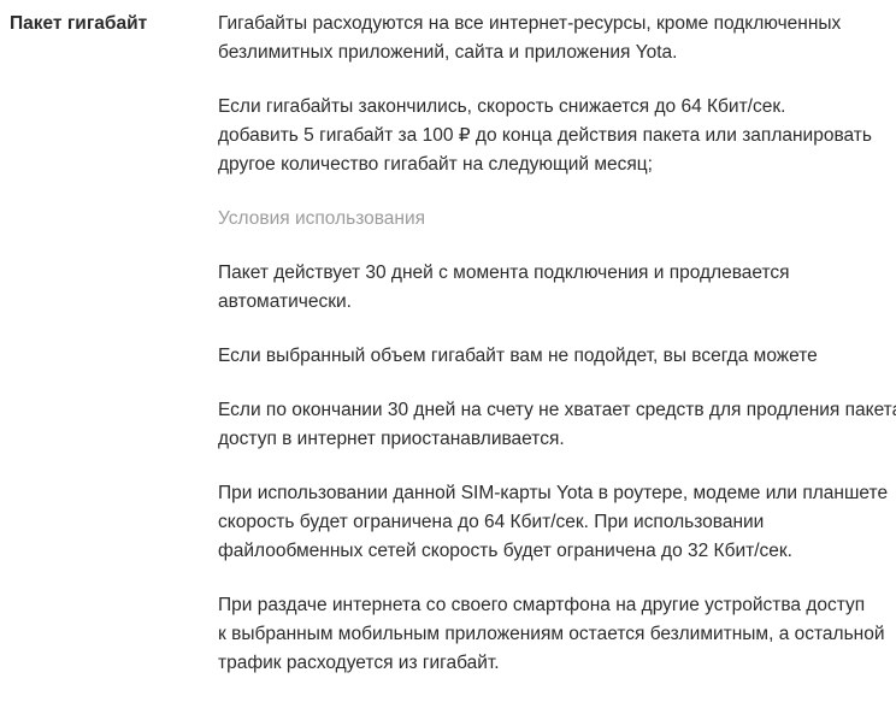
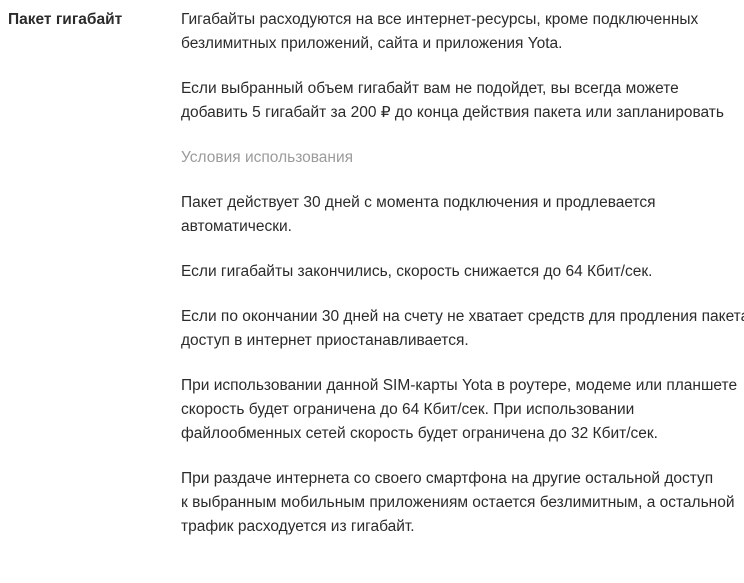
  Пакет гигабайт
  Гигабайты расходуются на все интернет-ресурсы, кроме подключенных
  безлимитных приложений, сайта и приложения Yota.
- Если гигабайты закончились, скорость снижается до 64 Кбит/сек.
+ Если выбранный объем гигабайт вам не подойдет, вы всегда можете
- добавить 5 гигабайт за 100 ₽ до конца действия пакета или запланировать
+ добавить 5 гигабайт за 200 ₽ до конца действия пакета или запланировать
- другое количество гигабайт на следующий месяц;
  Условия использования
  Пакет действует 30 дней с момента подключения и продлевается
  автоматически.
- Если выбранный объем гигабайт вам не подойдет, вы всегда можете
+ Если гигабайты закончились, скорость снижается до 64 Кбит/сек.
  Если по окончании 30 дней на счету не хватает средств для продления пакет
  доступ в интернет приостанавливается.
  При использовании данной SIM-карты Yota в роутере, модеме или планшете
  скорость будет ограничена до 64 Кбит/сек. При использовании
  файлообменных сетей скорость будет ограничена до 32 Кбит/сек.
- При раздаче интернета со своего смартфона на другие устройства доступ
+ При раздаче интернета со своего смартфона на другие остальной доступ
  к выбранным мобильным приложениям остается безлимитным, а остальной
  трафик расходуется из гигабайт.
